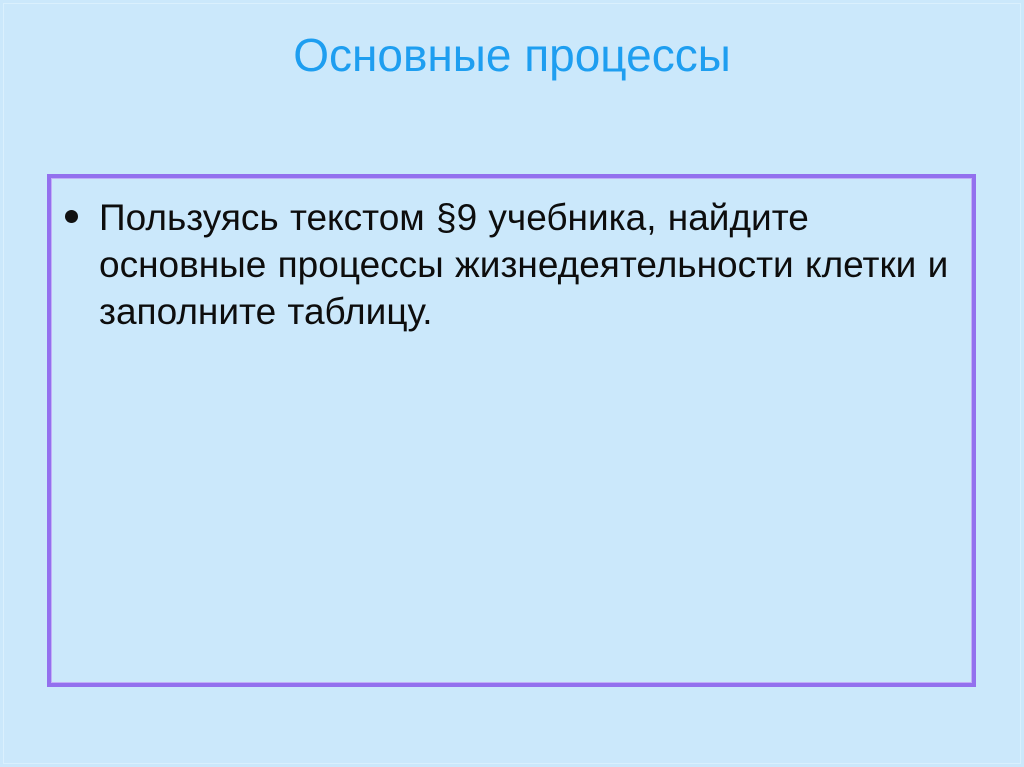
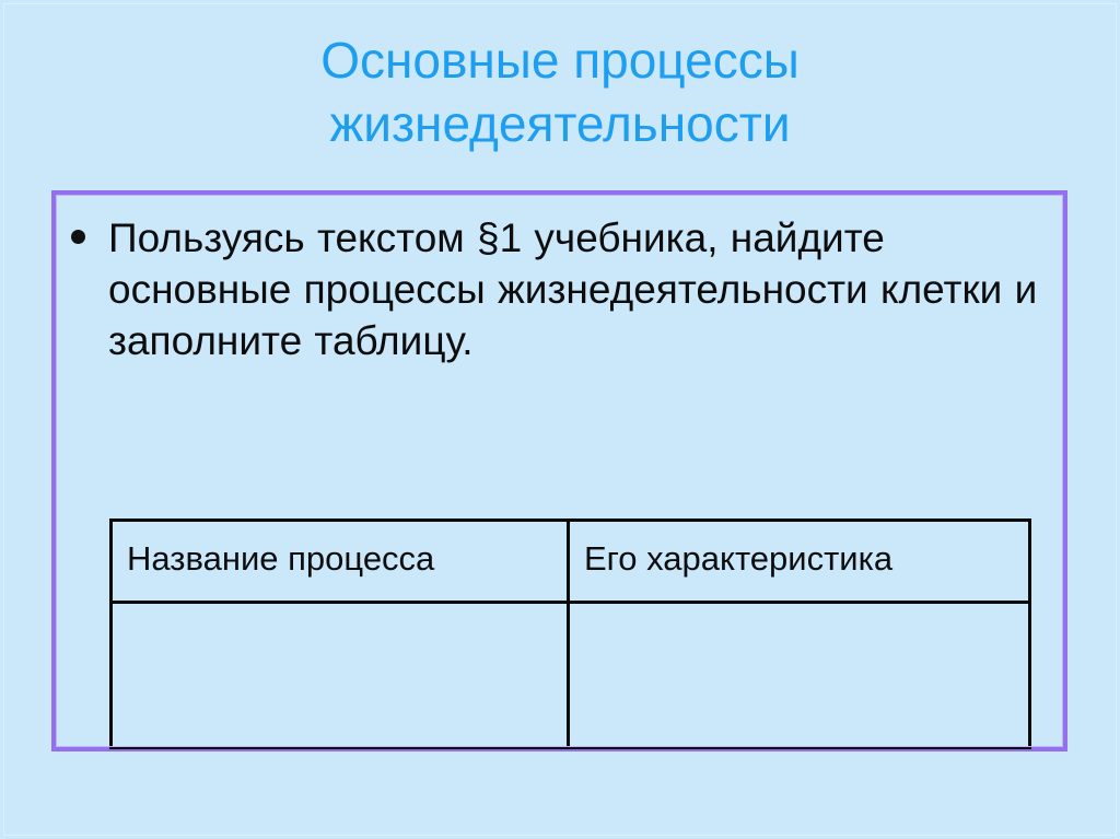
  Основные процессы
+ жизнедеятельности
- Пользуясь текстом §9 учебника, найдите основные процессы жизнедеятельности клетки и заполните таблицу.
+ Пользуясь текстом §1 учебника, найдите основные процессы жизнедеятельности клетки и заполните таблицу.
+ Название процесса	Его характеристика
